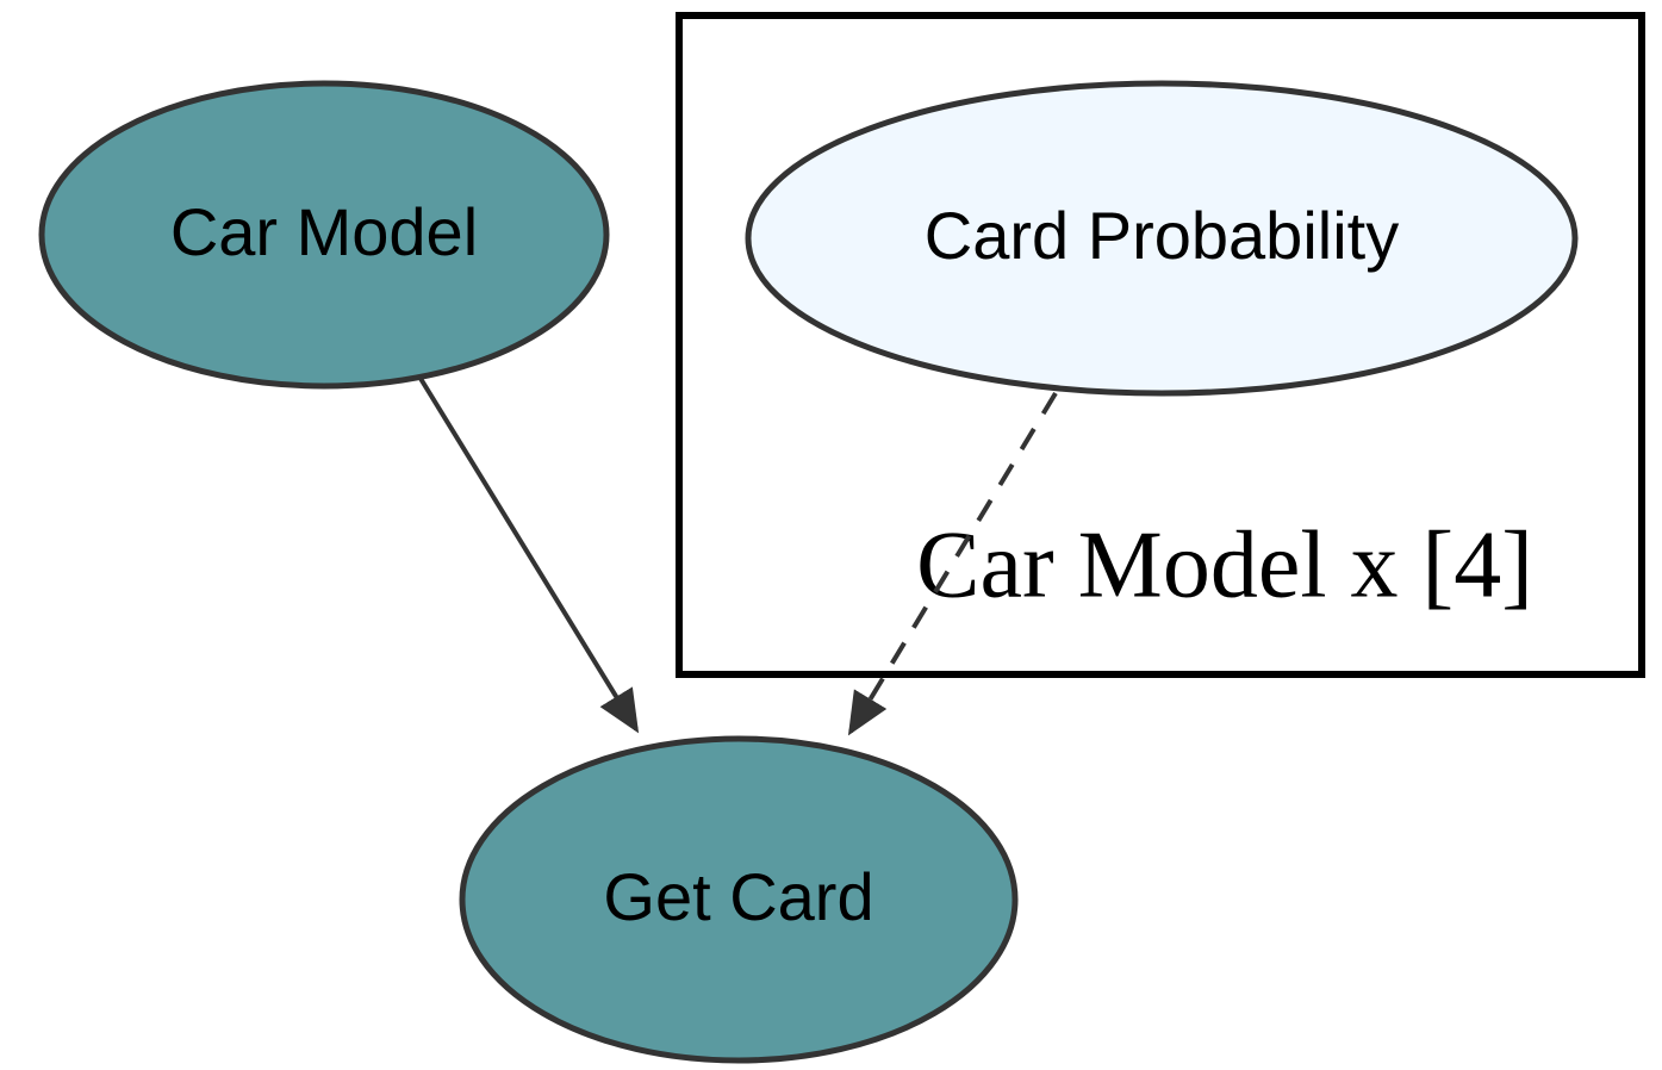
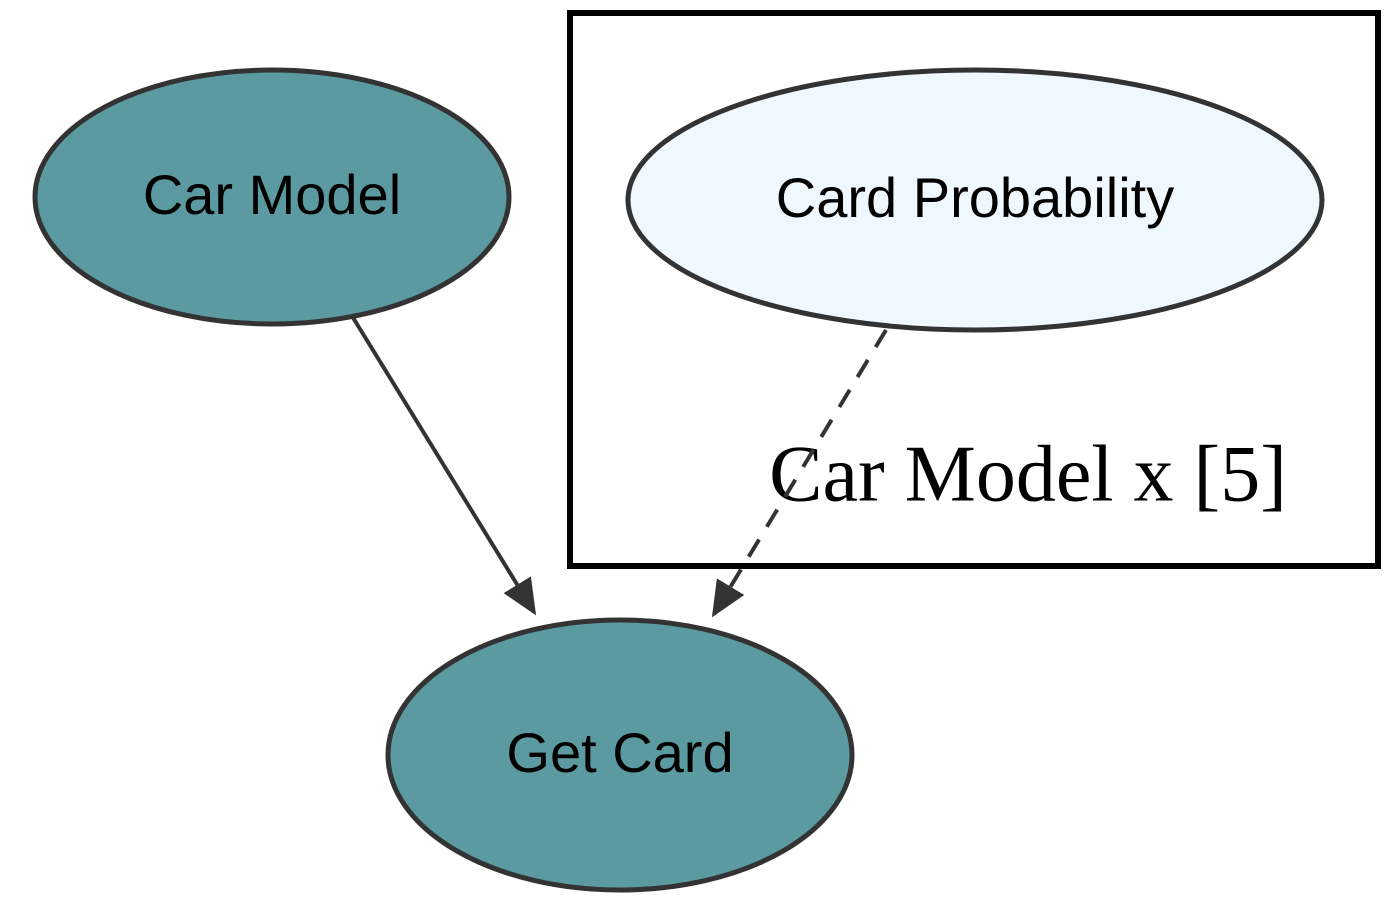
- Car Model x [4]
+ Car Model x [5]
  Car Model
  Card Probability
  Get Card
